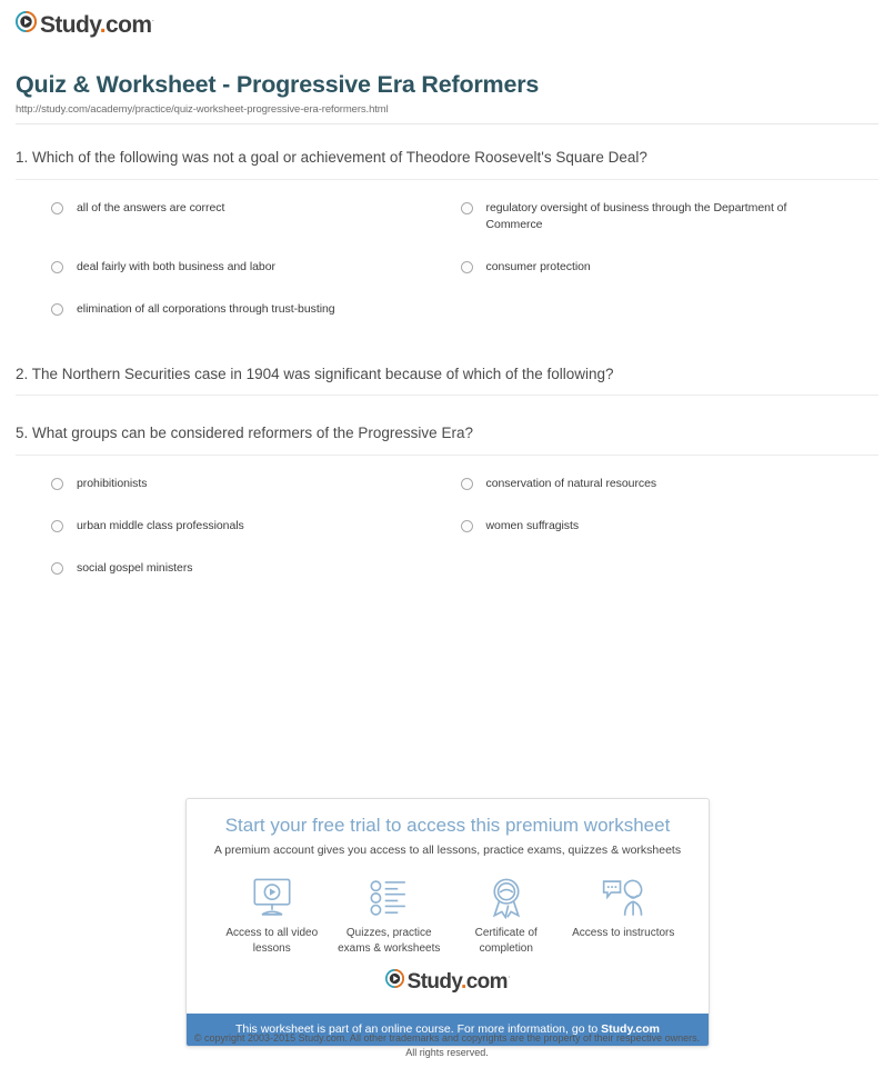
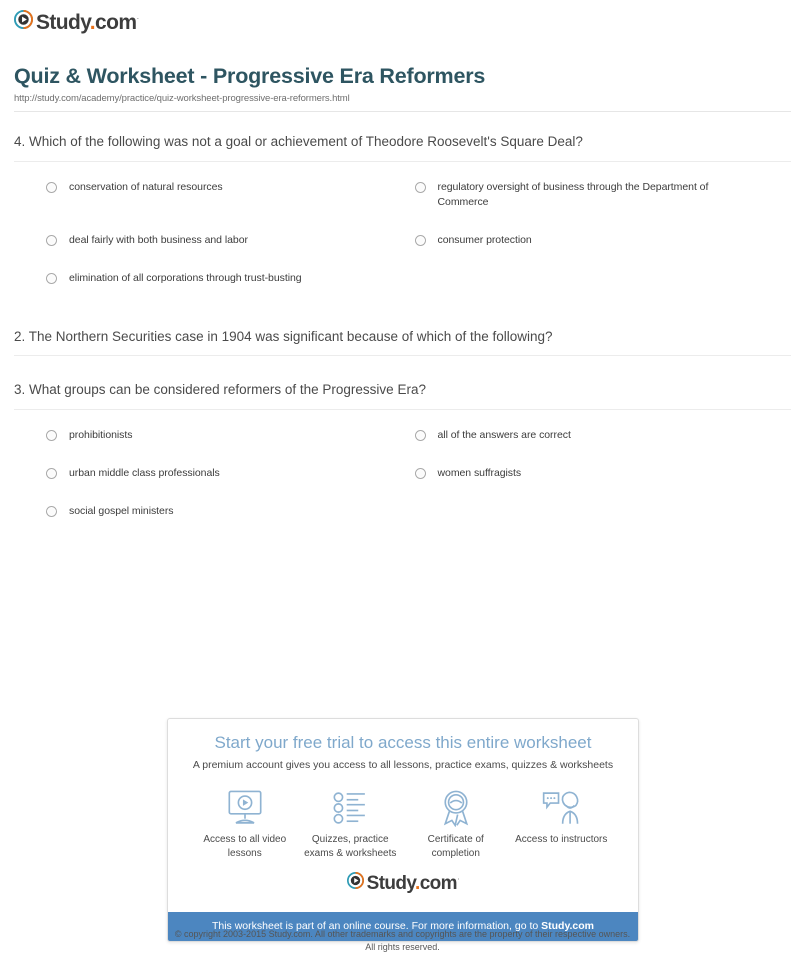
  Study.com·
  Quiz & Worksheet - Progressive Era Reformers
  http://study.com/academy/practice/quiz-worksheet-progressive-era-reformers.html
- 1. Which of the following was not a goal or achievement of Theodore Roosevelt's Square Deal?
+ 4. Which of the following was not a goal or achievement of Theodore Roosevelt's Square Deal?
- all of the answers are correct
+ conservation of natural resources
  regulatory oversight of business through the Department of Commerce
  deal fairly with both business and labor
  consumer protection
  elimination of all corporations through trust-busting
  2. The Northern Securities case in 1904 was significant because of which of the following?
- 5. What groups can be considered reformers of the Progressive Era?
+ 3. What groups can be considered reformers of the Progressive Era?
  prohibitionists
- conservation of natural resources
+ all of the answers are correct
  urban middle class professionals
  women suffragists
  social gospel ministers
- Start your free trial to access this premium worksheet
+ Start your free trial to access this entire worksheet
  A premium account gives you access to all lessons, practice exams, quizzes & worksheets
  Access to all video lessons
  Quizzes, practice exams & worksheets
  Certificate of completion
  Access to instructors
  Study.com·
  This worksheet is part of an online course. For more information, go to Study.com
  © copyright 2003-2015 Study.com. All other trademarks and copyrights are the property of their respective owners.
  All rights reserved.
